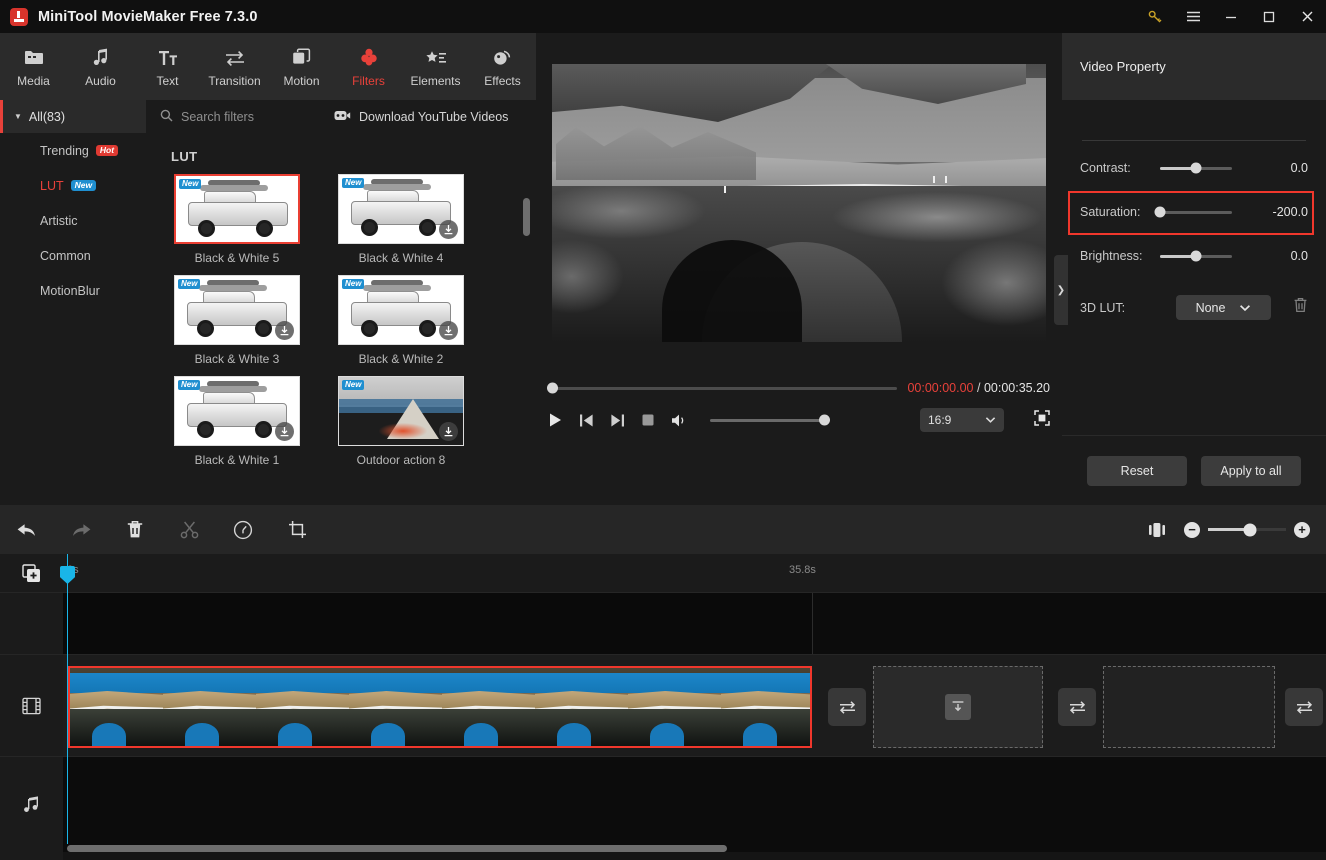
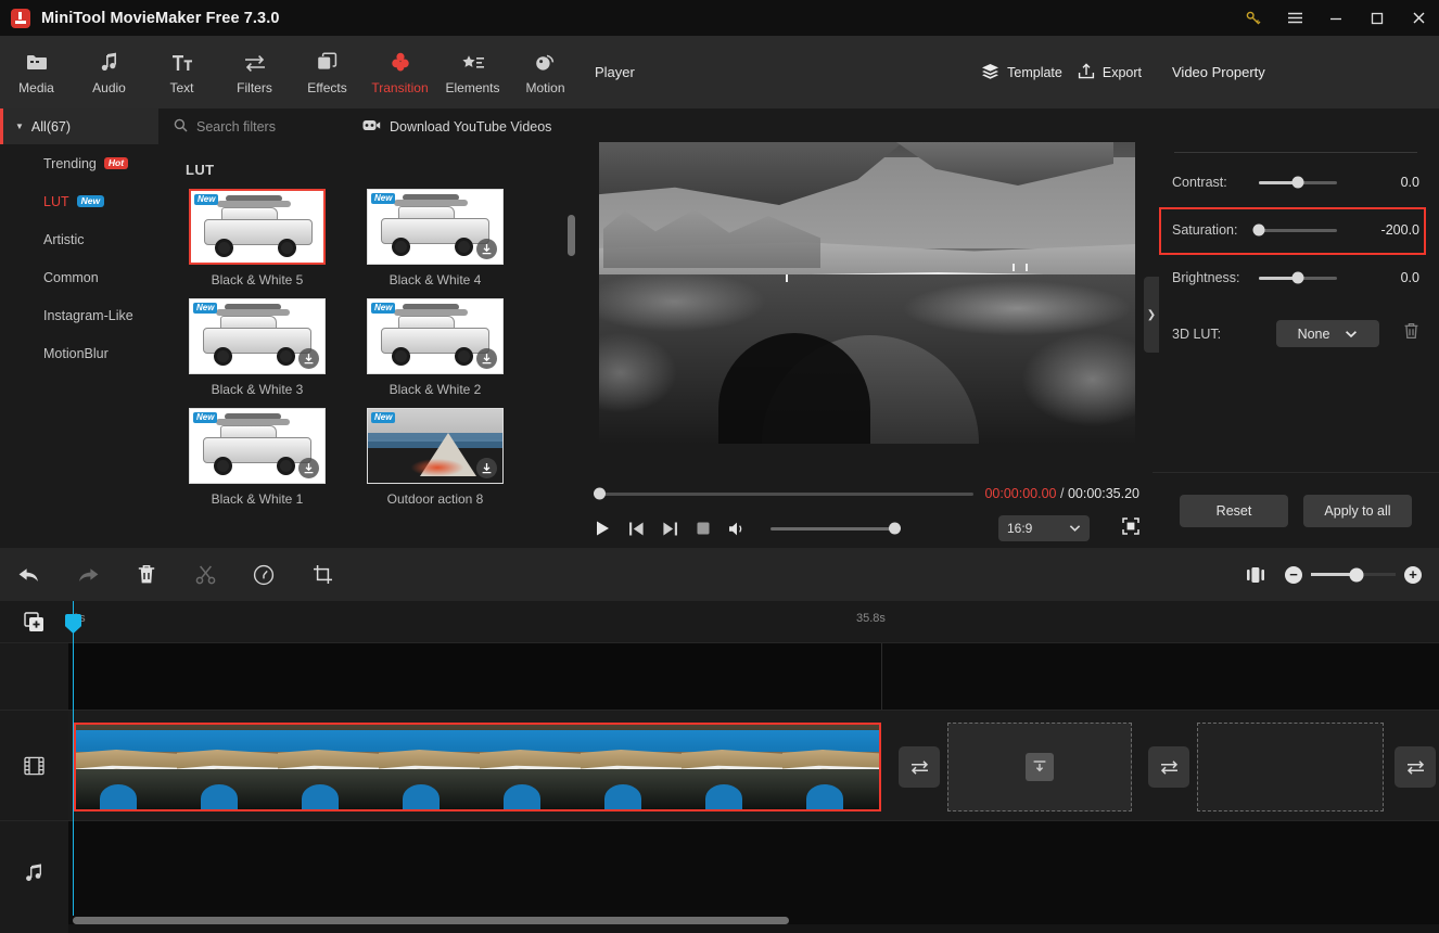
  MiniTool MovieMaker Free 7.3.0
  Media
  Audio
  Text
- Transition
+ Filters
- Motion
+ Effects
- Filters
+ Transition
  Elements
- Effects
+ Motion
  ▼
- All(83)
+ All(67)
  Trending
  Hot
  LUT
  New
  Artistic
  Common
+ Instagram-Like
  MotionBlur
  Search filters
  Download YouTube Videos
  LUT
  New
  Black & White 5
  New
  Black & White 4
  New
  Black & White 3
  New
  Black & White 2
  New
  Black & White 1
  New
  Outdoor action 8
+ Player
+ Template
+ Export
  00:00:00.00 / 00:00:35.20
  16:9
  ❯
  Video Property
  Contrast:
  0.0
  Saturation:
  -200.0
  Brightness:
  0.0
  3D LUT:
  None
  Reset
  Apply to all
  −
  +
  35.8s
